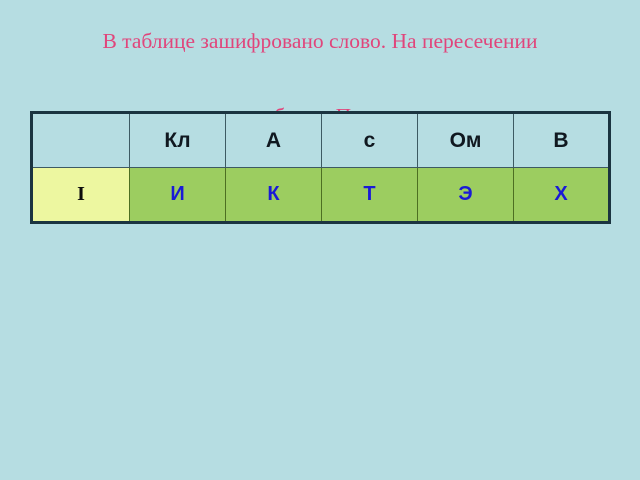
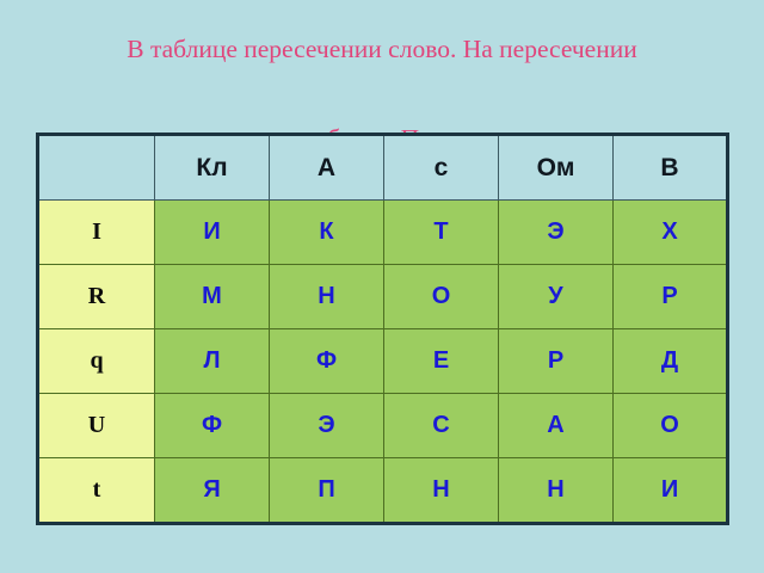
- В таблице зашифровано слово. На пересечении
+ В таблице пересечении слово. На пересечении
  	Кл	А	с	Ом	В
  I	И	К	Т	Э	Х
+ R	М	Н	О	У	Р
+ q	Л	Ф	Е	Р	Д
+ U	Ф	Э	С	А	О
+ t	Я	П	Н	Н	И
